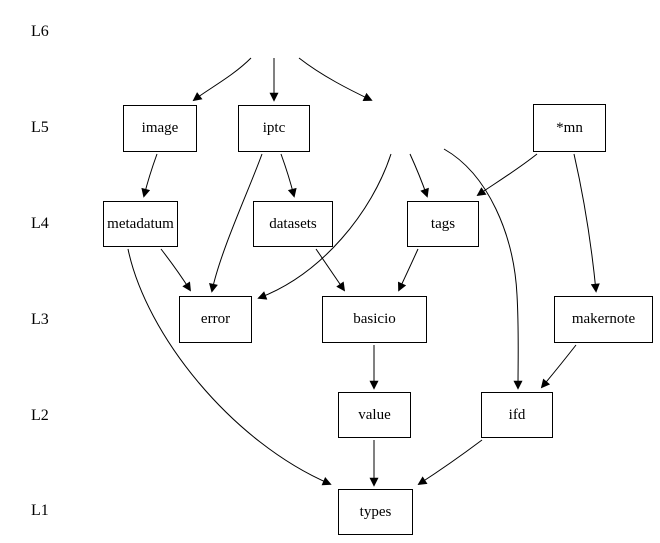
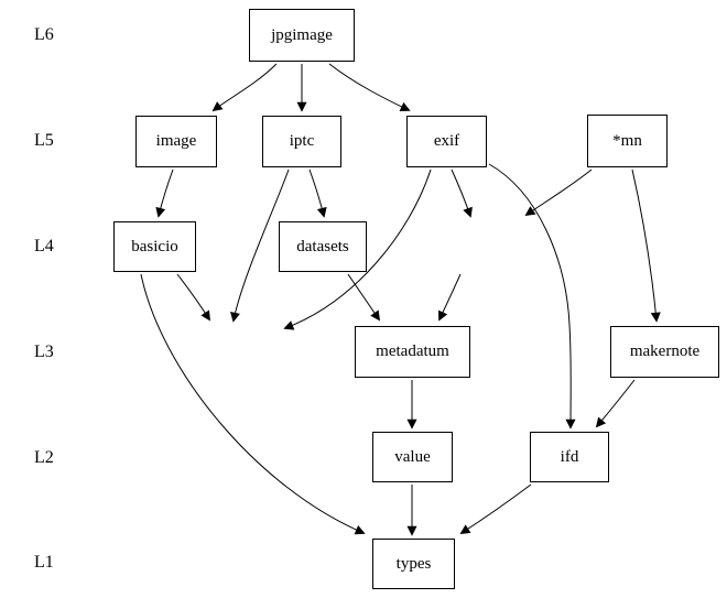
  L6
  L5
  L4
  L3
  L2
  L1
+ jpgimage
  image
  iptc
+ exif
  *mn
- metadatum
+ basicio
  datasets
- tags
- error
- basicio
+ metadatum
  makernote
  value
  ifd
  types
